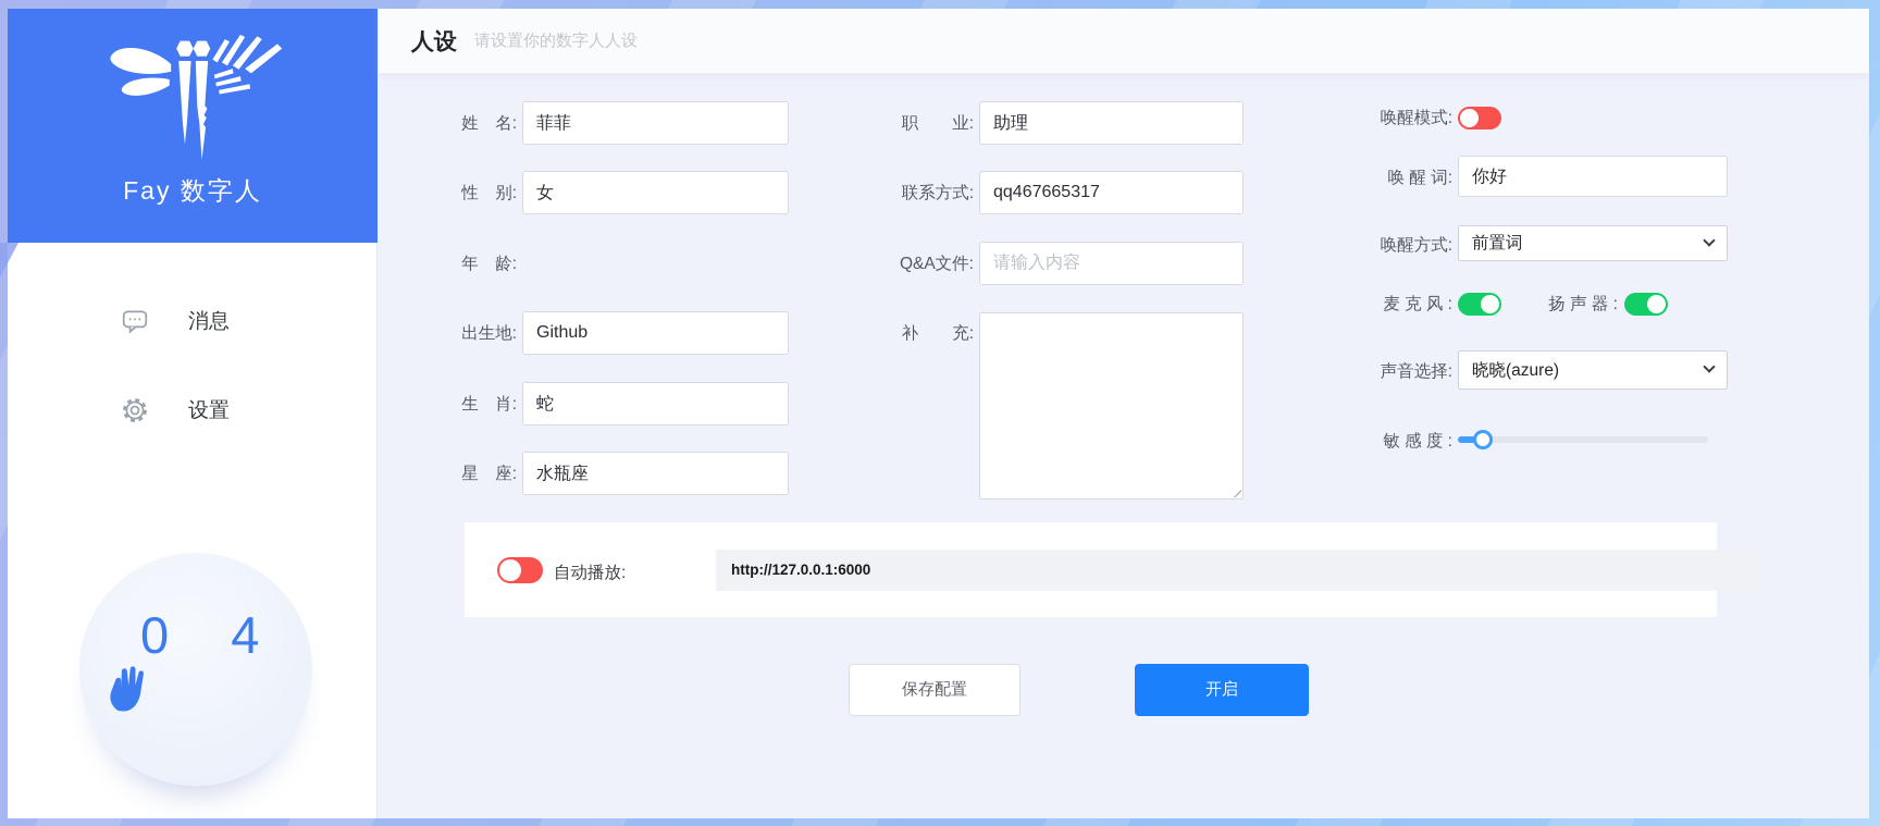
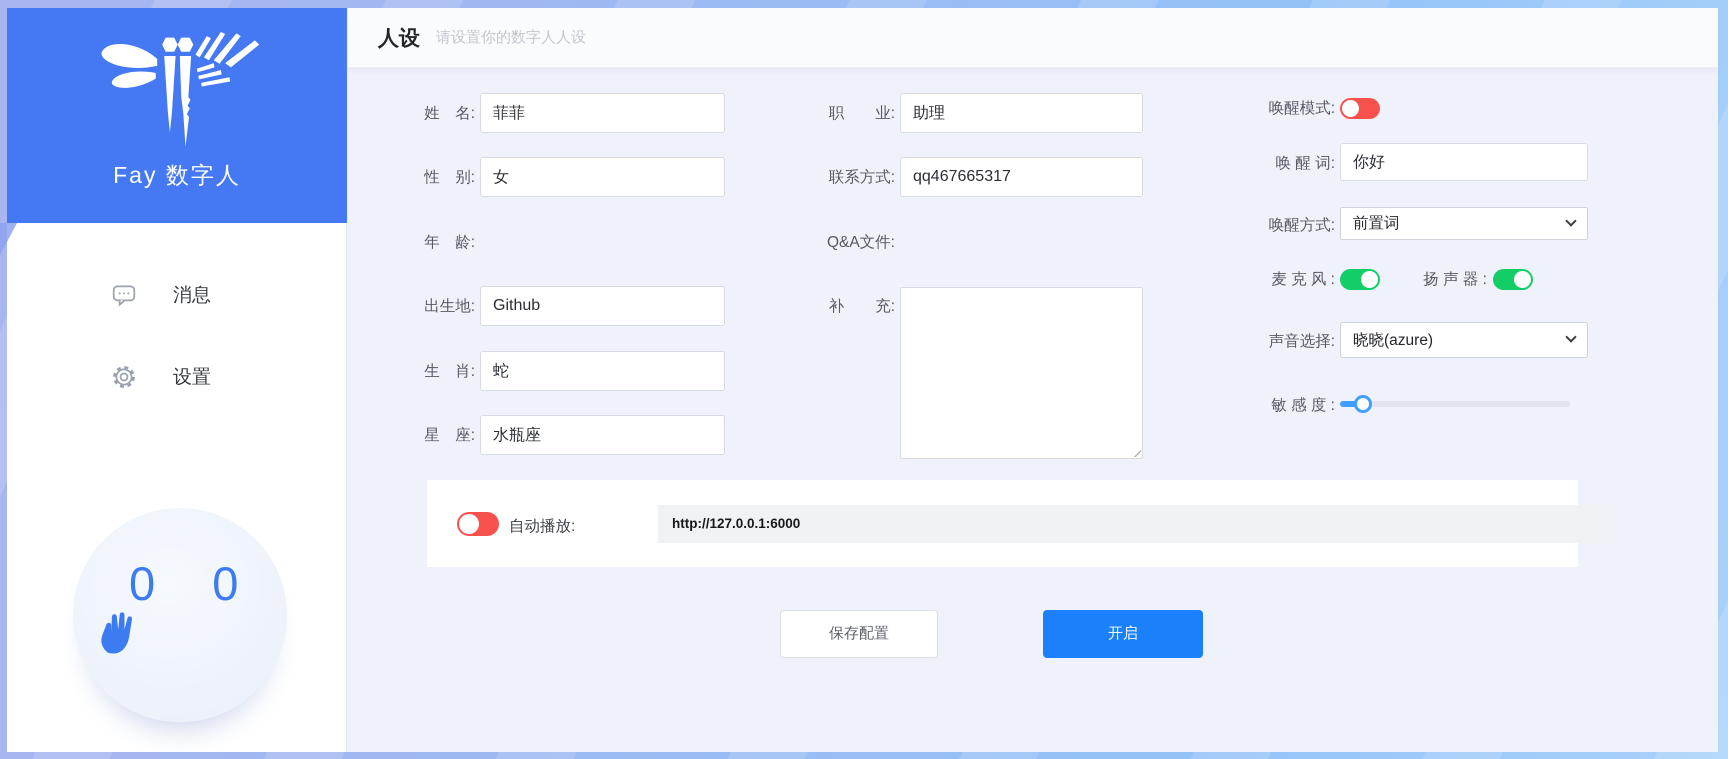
  Fay 数字人
  消息
  设置
- 0 4
+ 0 0
  人设
  请设置你的数字人人设
  姓 名:
  菲菲
  性 别:
  女
  年 龄:
  出生地:
  Github
  生 肖:
  蛇
  星 座:
  水瓶座
  职 业:
  助理
  联系方式:
  qq467665317
  Q&A文件:
- 请输入内容
  补 充:
  唤醒模式:
  唤 醒 词:
  你好
  唤醒方式:
  前置词
  麦 克 风 :
  扬 声 器 :
  声音选择:
  晓晓(azure)
  敏 感 度 :
  自动播放:
  http://127.0.0.1:6000
  保存配置
  开启
